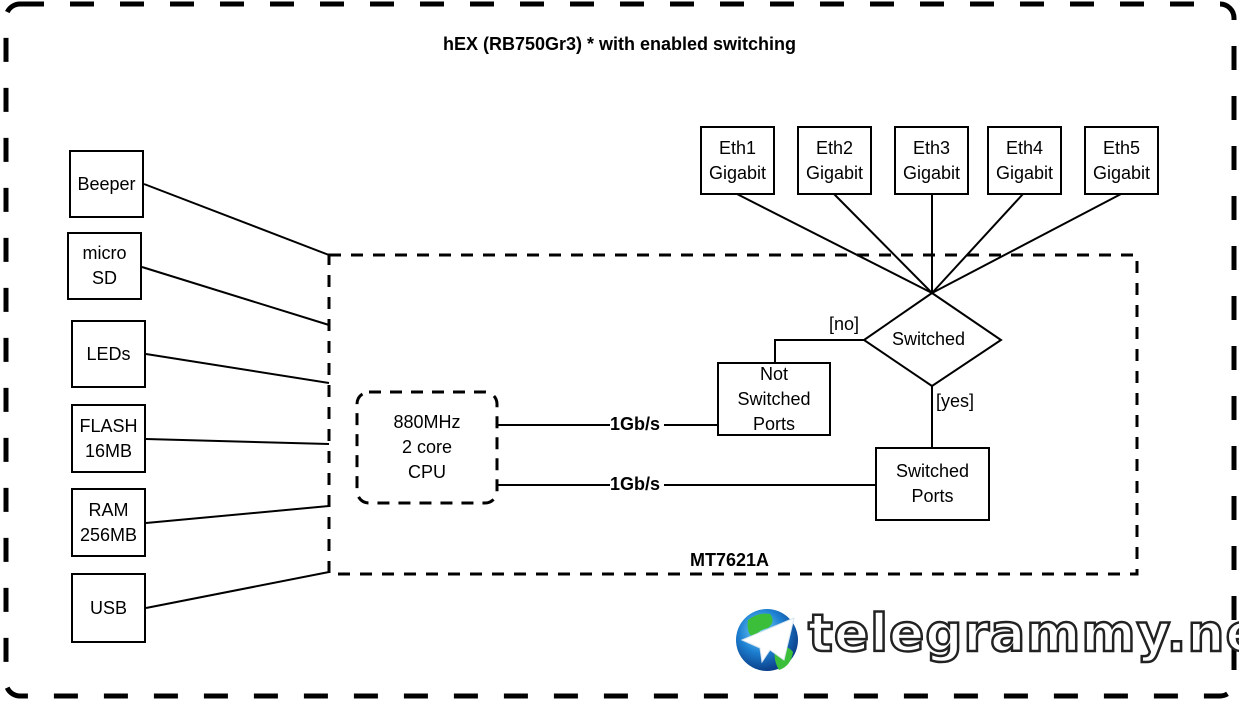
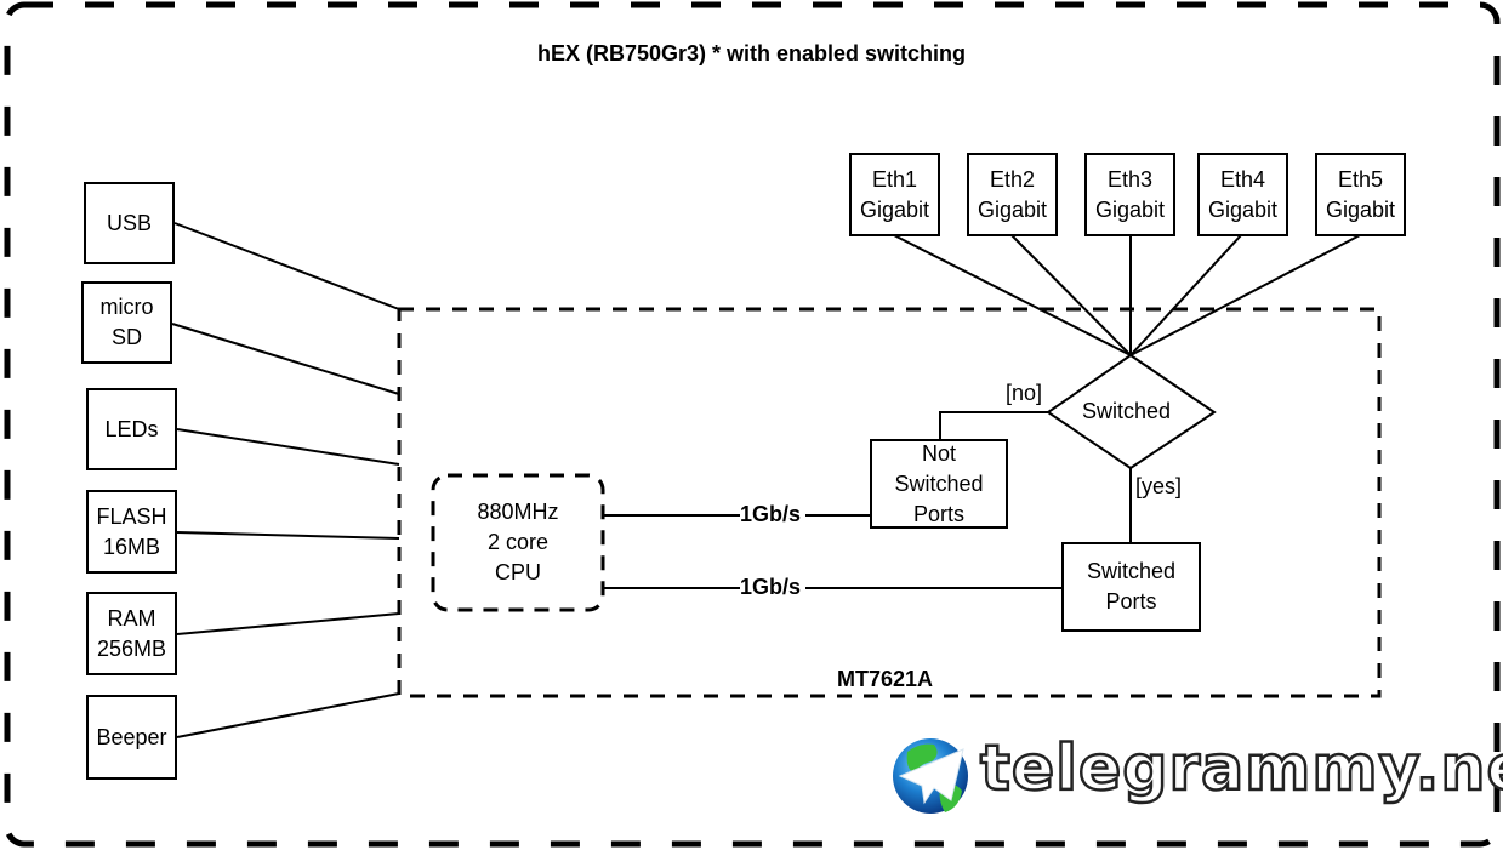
  hEX (RB750Gr3) * with enabled switching
- Beeper
+ USB
  micro
  SD
  LEDs
  FLASH
  16MB
  RAM
  256MB
- USB
+ Beeper
  880MHz
  2 core
  CPU
  1Gb/s
  1Gb/s
  Eth1
  Gigabit
  Eth2
  Gigabit
  Eth3
  Gigabit
  Eth4
  Gigabit
  Eth5
  Gigabit
  Switched
  [no]
  [yes]
  Not
  Switched
  Ports
  Switched
  Ports
  MT7621A
  telegrammy.n
